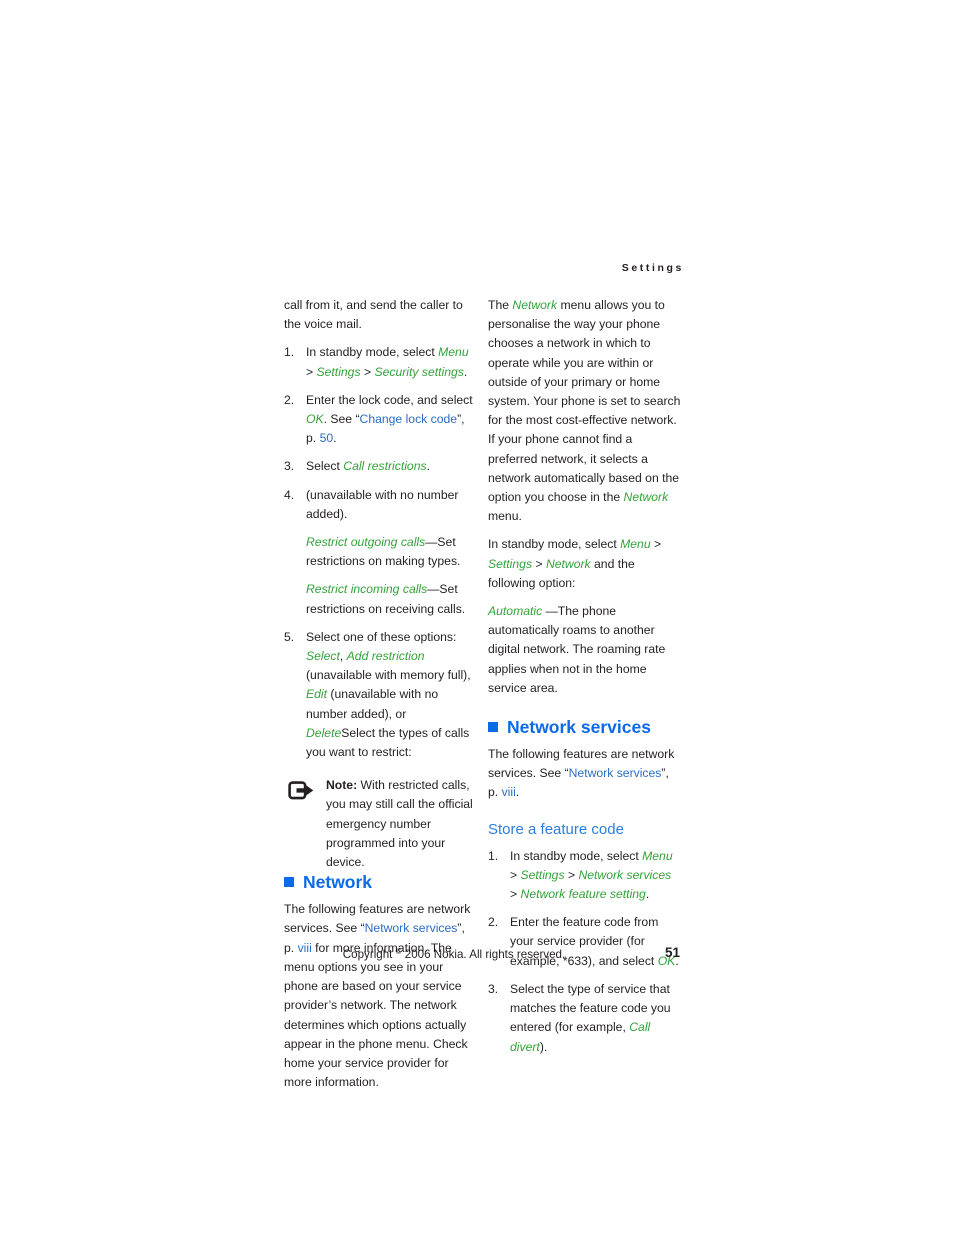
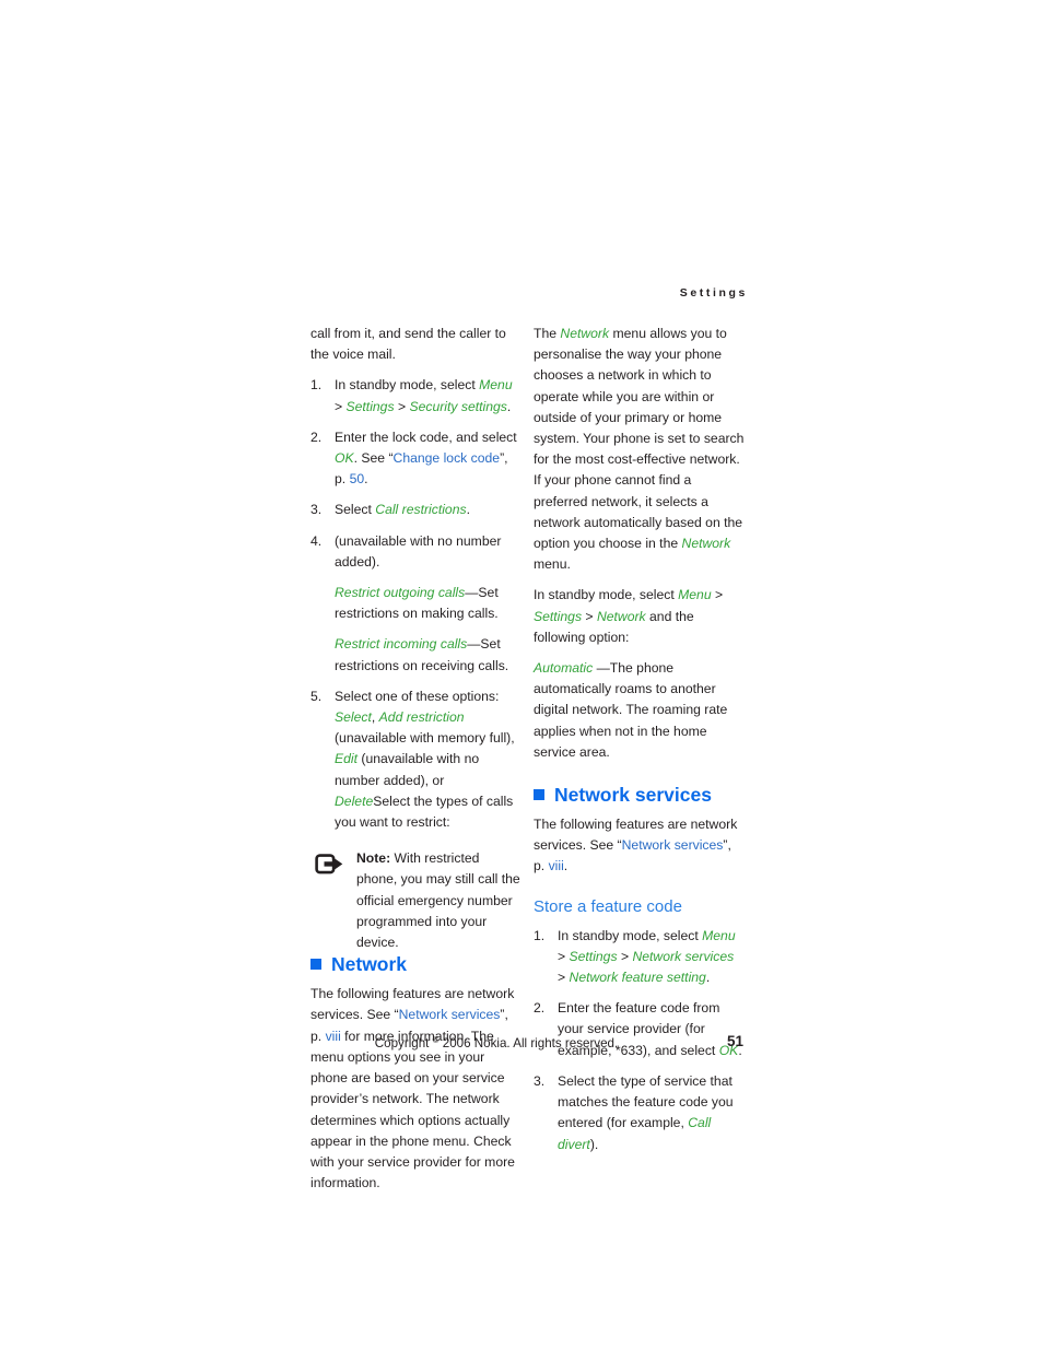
  Settings
  call from it, and send the caller to the voice mail.
  1.
  In standby mode, select Menu > Settings > Security settings.
  2.
  Enter the lock code, and select OK. See “Change lock code”, p. 50.
  3.
  Select Call restrictions.
  4.
  (unavailable with no number added).
- Restrict outgoing calls—Set restrictions on making types.
+ Restrict outgoing calls—Set restrictions on making calls.
  Restrict incoming calls—Set restrictions on receiving calls.
  5.
  Select one of these options: Select, Add restriction (unavailable with memory full), Edit (unavailable with no number added), or DeleteSelect the types of calls you want to restrict:
- Note: With restricted calls, you may still call the official emergency number programmed into your device.
+ Note: With restricted phone, you may still call the official emergency number programmed into your device.
  Network
- The following features are network services. See “Network services”, p. viii for more information. The menu options you see in your phone are based on your service provider’s network. The network determines which options actually appear in the phone menu. Check home your service provider for more information.
+ The following features are network services. See “Network services”, p. viii for more information. The menu options you see in your phone are based on your service provider’s network. The network determines which options actually appear in the phone menu. Check with your service provider for more information.
  The Network menu allows you to personalise the way your phone chooses a network in which to operate while you are within or outside of your primary or home system. Your phone is set to search for the most cost-effective network. If your phone cannot find a preferred network, it selects a network automatically based on the option you choose in the Network menu.
  In standby mode, select Menu > Settings > Network and the following option:
  Automatic —The phone automatically roams to another digital network. The roaming rate applies when not in the home service area.
  Network services
  The following features are network services. See “Network services”, p. viii.
  Store a feature code
  1.
  In standby mode, select Menu > Settings > Network services > Network feature setting.
  2.
  Enter the feature code from your service provider (for example, *633), and select OK.
  3.
  Select the type of service that matches the feature code you entered (for example, Call divert).
  Copyright © 2006 Nokia. All rights reserved.
  51
